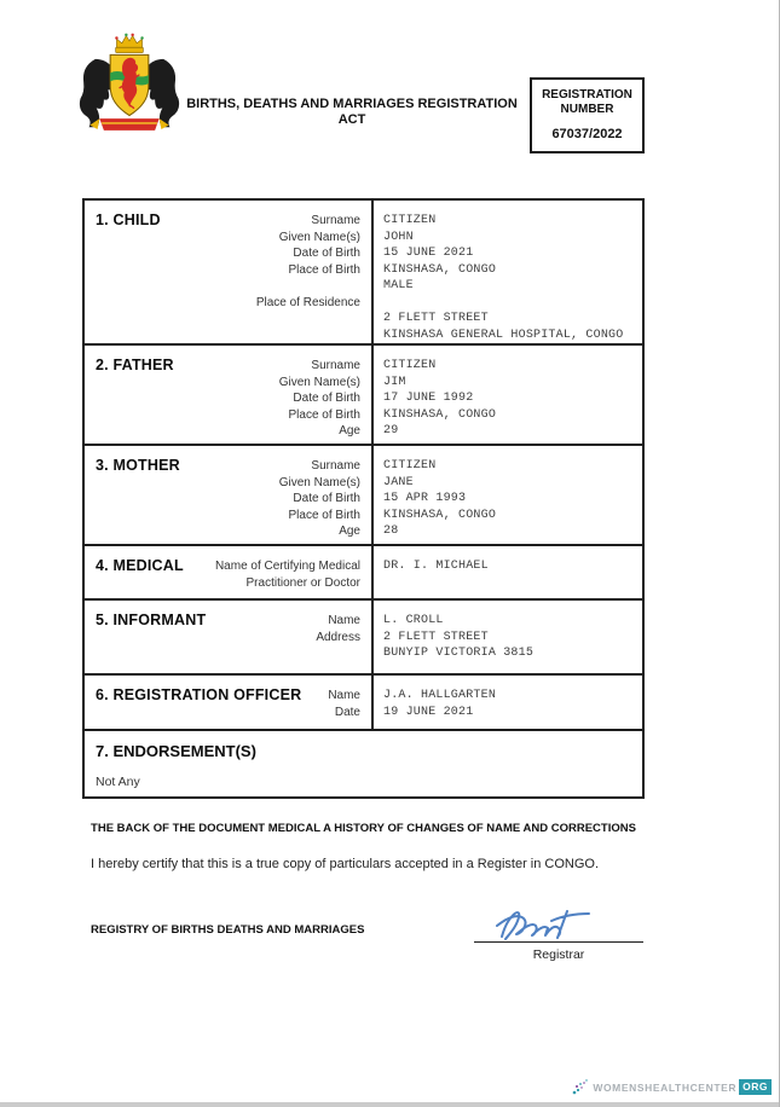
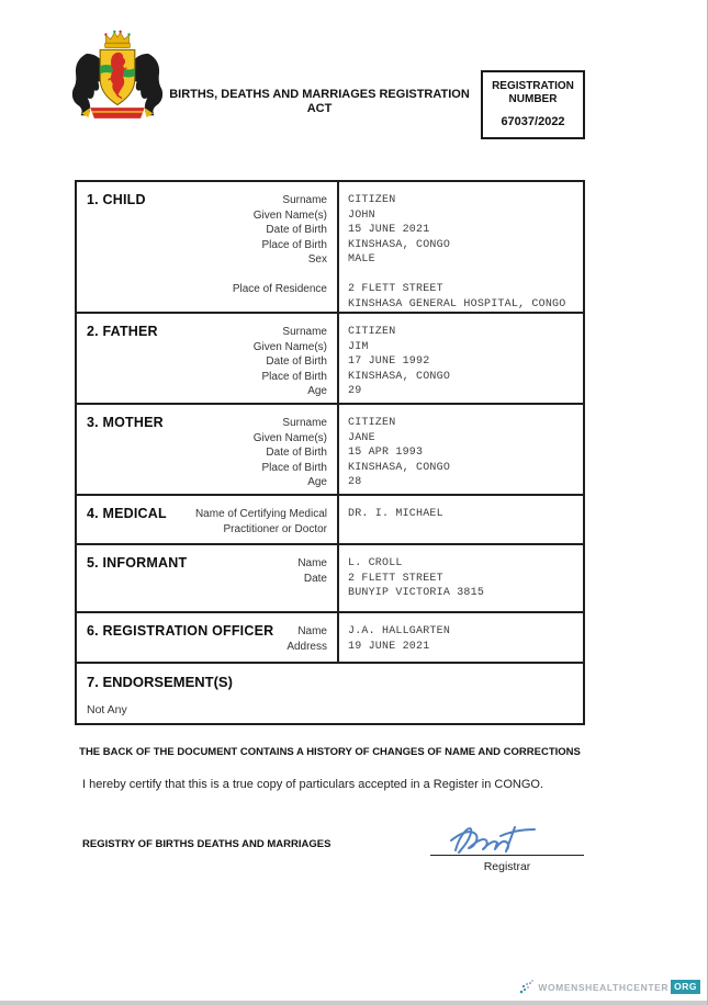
  BIRTHS, DEATHS AND MARRIAGES REGISTRATION ACT
  REGISTRATION NUMBER
  67037/2022
  1. CHILD
  Surname
  Given Name(s)
  Date of Birth
  Place of Birth
+ Sex
  Place of Residence
  CITIZEN
  JOHN
  15 JUNE 2021
  KINSHASA, CONGO
  MALE
  2 FLETT STREET
  KINSHASA GENERAL HOSPITAL, CONGO
  2. FATHER
  Surname
  Given Name(s)
  Date of Birth
  Place of Birth
  Age
  CITIZEN
  JIM
  17 JUNE 1992
  KINSHASA, CONGO
  29
  3. MOTHER
  Surname
  Given Name(s)
  Date of Birth
  Place of Birth
  Age
  CITIZEN
  JANE
  15 APR 1993
  KINSHASA, CONGO
  28
  4. MEDICAL
  Name of Certifying Medical
  Practitioner or Doctor
  DR. I. MICHAEL
  5. INFORMANT
  Name
- Address
+ Date
  L. CROLL
  2 FLETT STREET
  BUNYIP VICTORIA 3815
  6. REGISTRATION OFFICER
  Name
- Date
+ Address
  J.A. HALLGARTEN
  19 JUNE 2021
  7. ENDORSEMENT(S)
  Not Any
- THE BACK OF THE DOCUMENT MEDICAL A HISTORY OF CHANGES OF NAME AND CORRECTIONS
+ THE BACK OF THE DOCUMENT CONTAINS A HISTORY OF CHANGES OF NAME AND CORRECTIONS
  I hereby certify that this is a true copy of particulars accepted in a Register in CONGO.
  REGISTRY OF BIRTHS DEATHS AND MARRIAGES
  Registrar
  WOMENSHEALTHCENTER
  ORG
